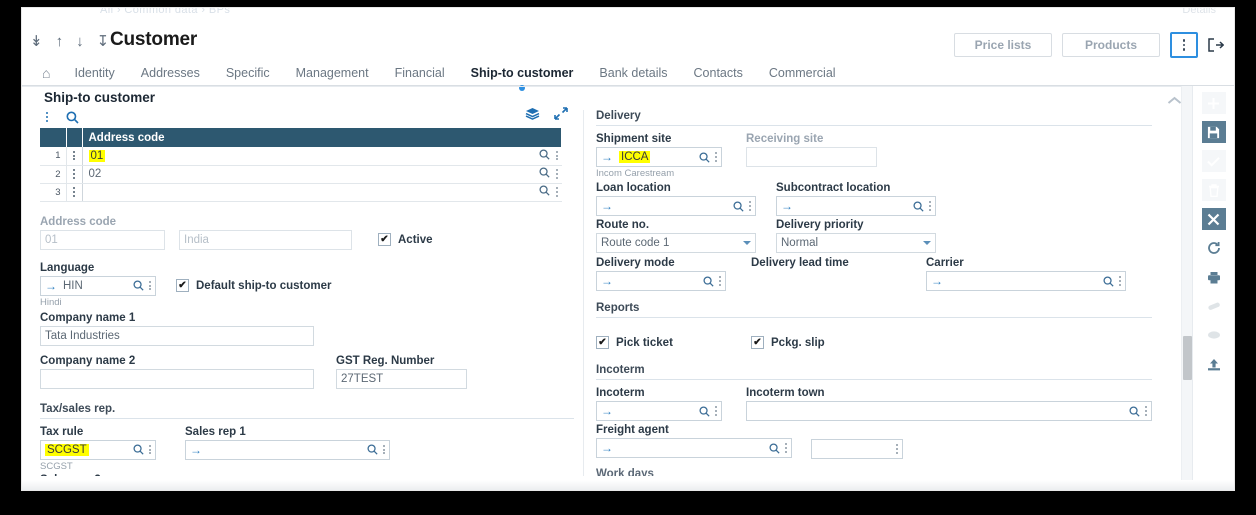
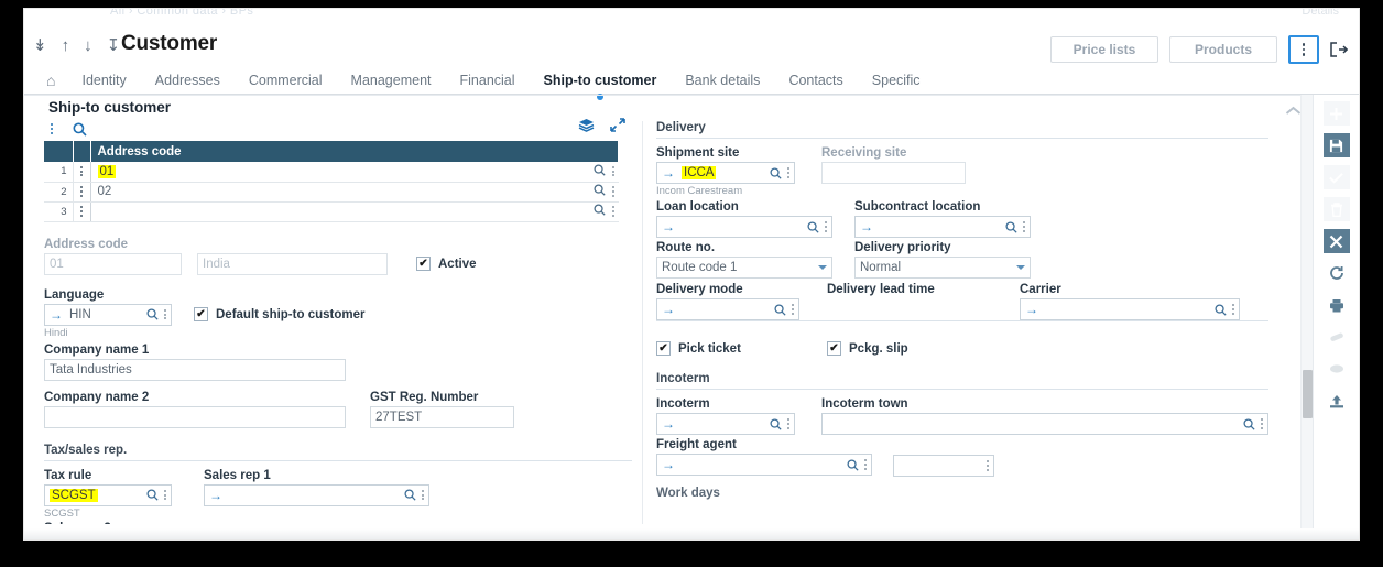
  All › Common data › BPs
  Details
  ↡
  ↑
  ↓
  ↧
  Customer
  Price lists
  Products
  ⌂
  Identity
  Addresses
- Specific
+ Commercial
  Management
  Financial
  Ship-to customer
  Bank details
  Contacts
- Commercial
+ Specific
  Ship-to customer
  		Address code
  1		01
  2		02
  3
  Address code
  01
  India
  ✔
  Active
  Language
  →
  HIN
  ✔
  Default ship-to customer
  Hindi
  Company name 1
  Tata Industries
  Company name 2
  GST Reg. Number
  27TEST
  Tax/sales rep.
  Tax rule
  SCGST
  SCGST
  Sales rep 1
  →
  Delivery
  Shipment site
  →
  ICCA
  Incom Carestream
  Receiving site
  Loan location
  →
  Subcontract location
  →
  Route no.
  Route code 1
  Delivery priority
  Normal
  Delivery mode
  →
  Delivery lead time
  Carrier
  →
- Reports
  ✔
  Pick ticket
  ✔
  Pckg. slip
  Incoterm
  Incoterm
  →
  Incoterm town
  Freight agent
  →
  Work days
